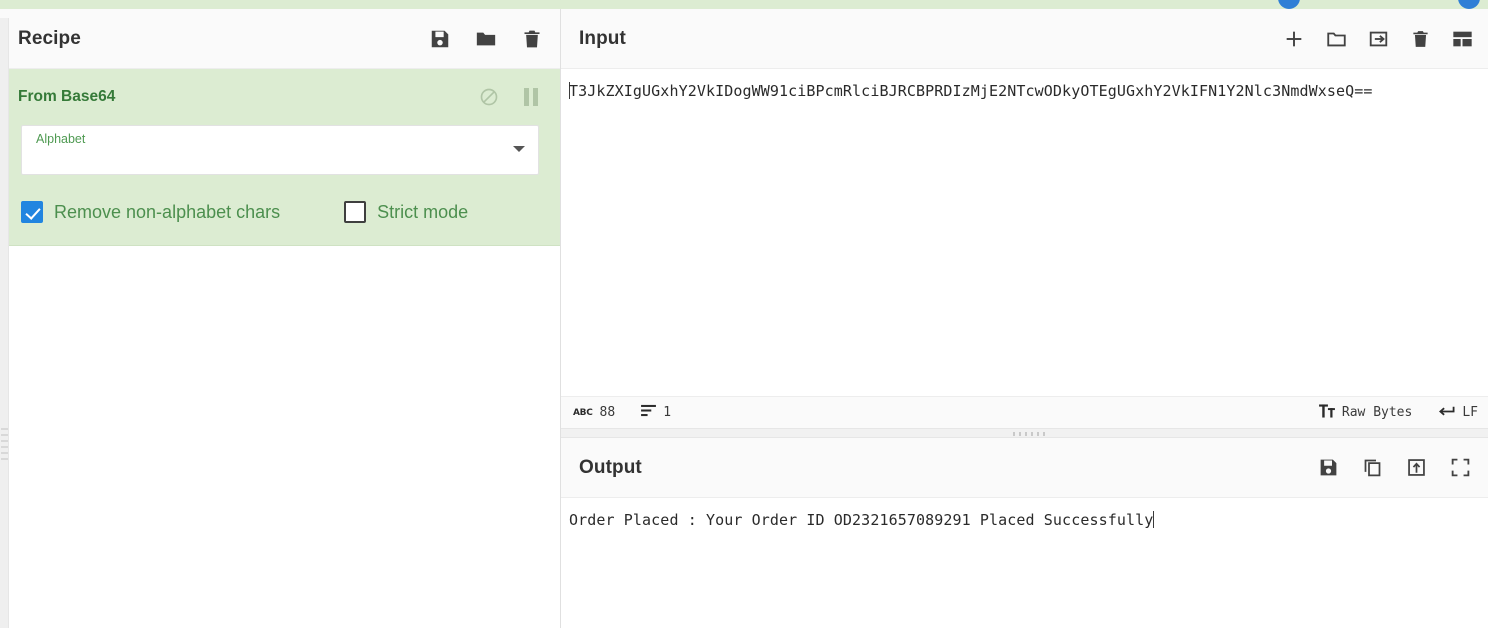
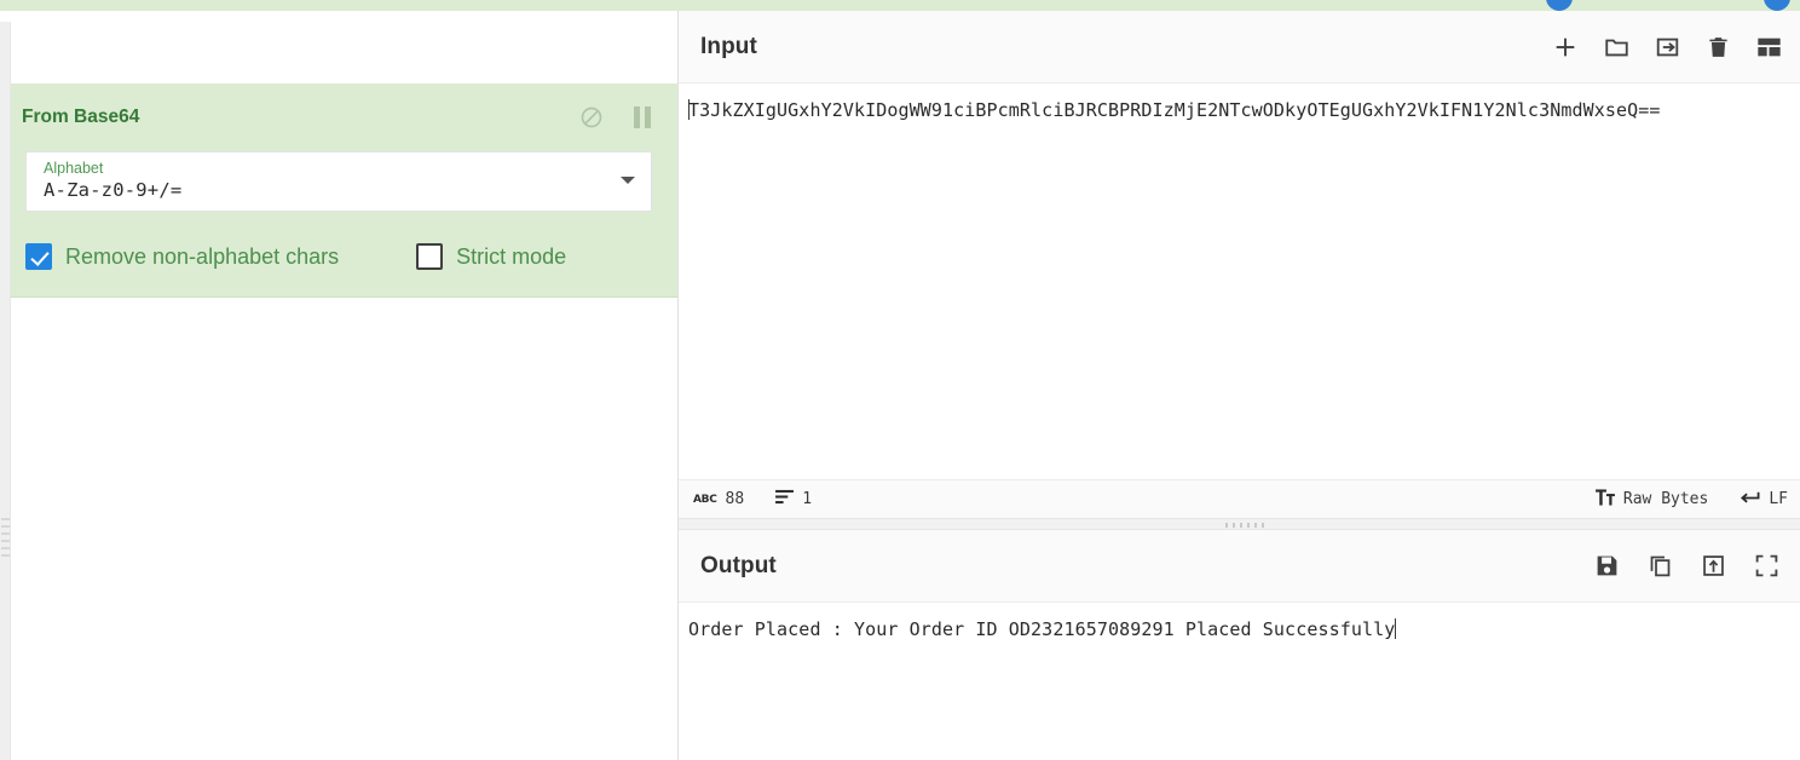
- Recipe
  From Base64
  Alphabet
+ A-Za-z0-9+/=
  Remove non-alphabet chars
  Strict mode
  Input
  T3JkZXIgUGxhY2VkIDogWW91ciBPcmRlciBJRCBPRDIzMjE2NTcwODkyOTEgUGxhY2VkIFN1Y2Nlc3NmdWxseQ==
  ABC
  88
  1
  Raw Bytes
  LF
  Output
  Order Placed : Your Order ID OD2321657089291 Placed Successfully
